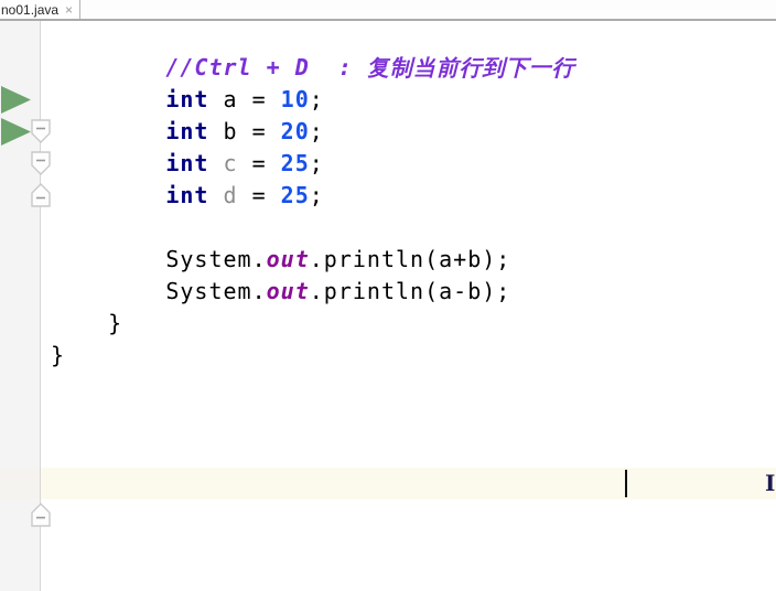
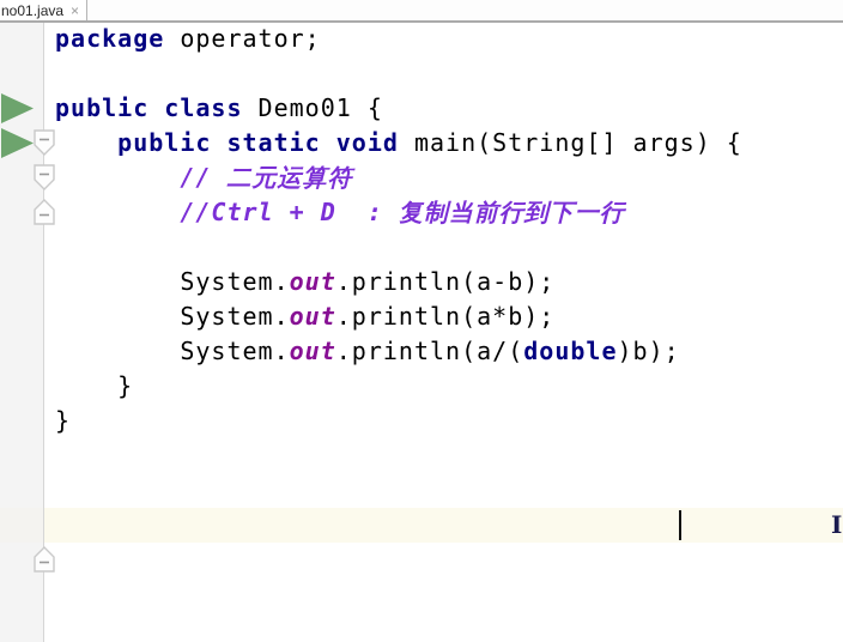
  no01.java
  ×
+ package operator;
+ public class Demo01 {
+ public static void main(String[] args) {
+ // 二元运算符
  //Ctrl + D : 复制当前行到下一行
- int a = 10;
- int b = 20;
- int c = 25;
- int d = 25;
- System.out.println(a+b);
  System.out.println(a-b);
+ System.out.println(a*b);
+ System.out.println(a/(double)b);
  }
  }
  I
